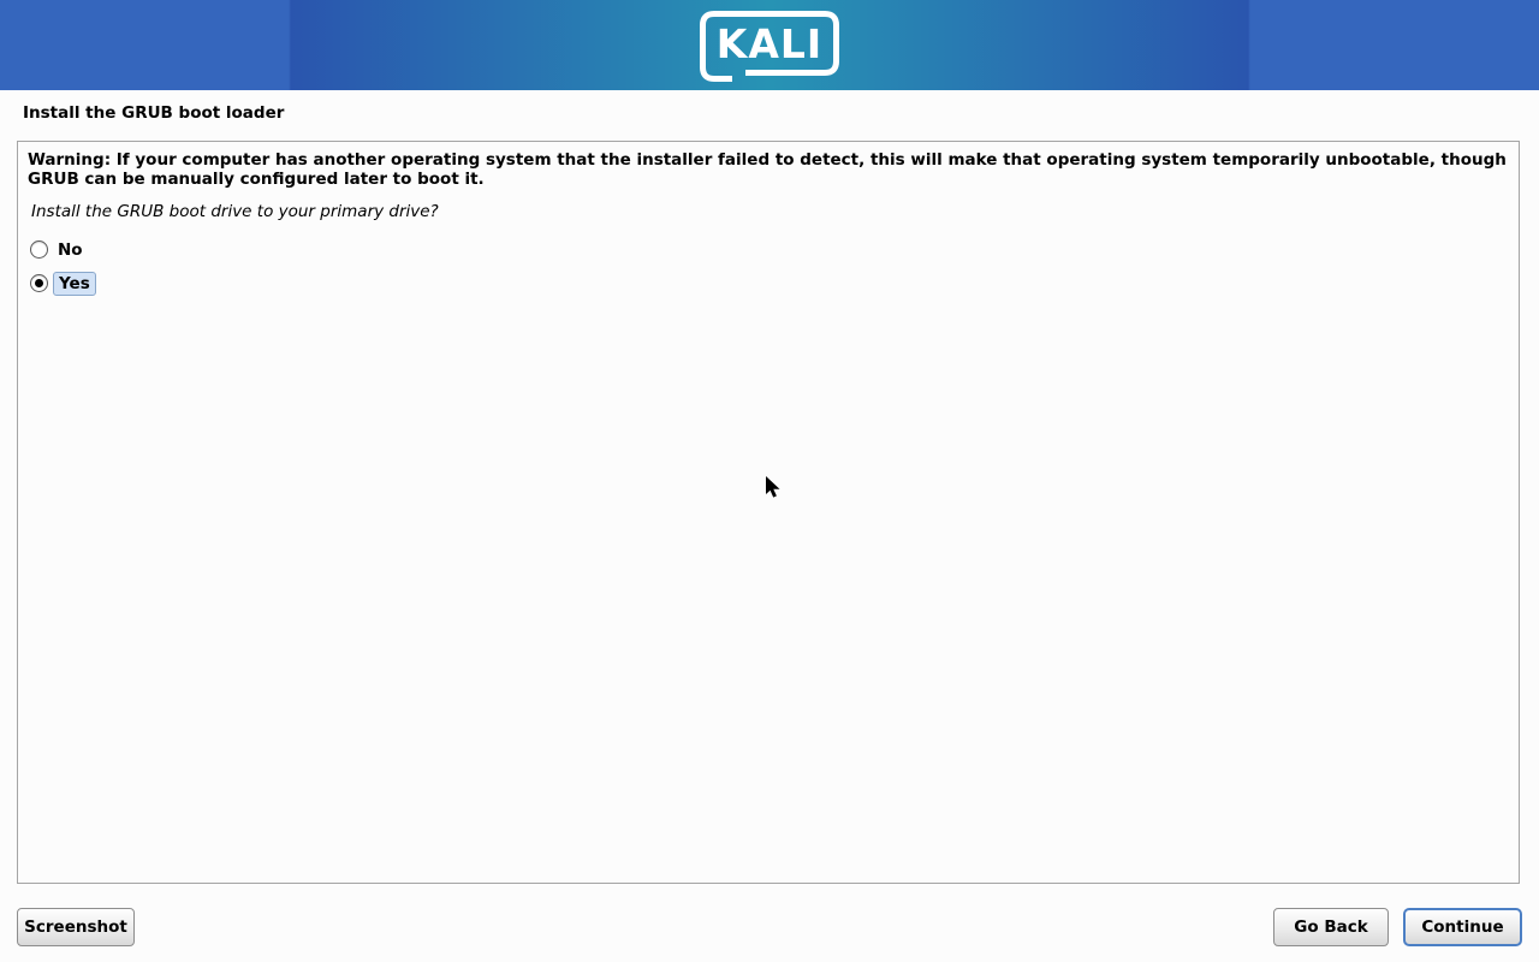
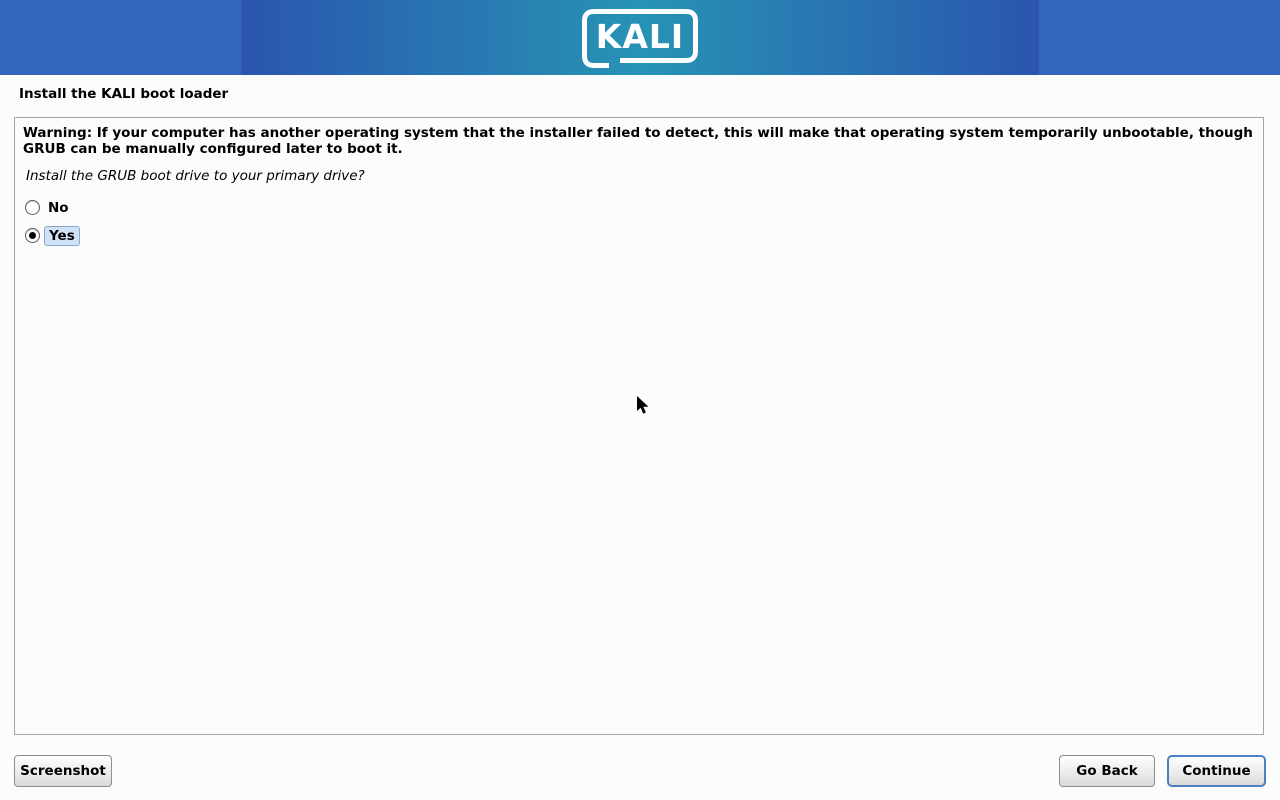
  KALI
- Install the GRUB boot loader
+ Install the KALI boot loader
  Warning: If your computer has another operating system that the installer failed to detect, this will make that operating system temporarily unbootable, though GRUB can be manually configured later to boot it.
  Install the GRUB boot drive to your primary drive?
  No
  Yes
  Screenshot
  Go Back
  Continue
